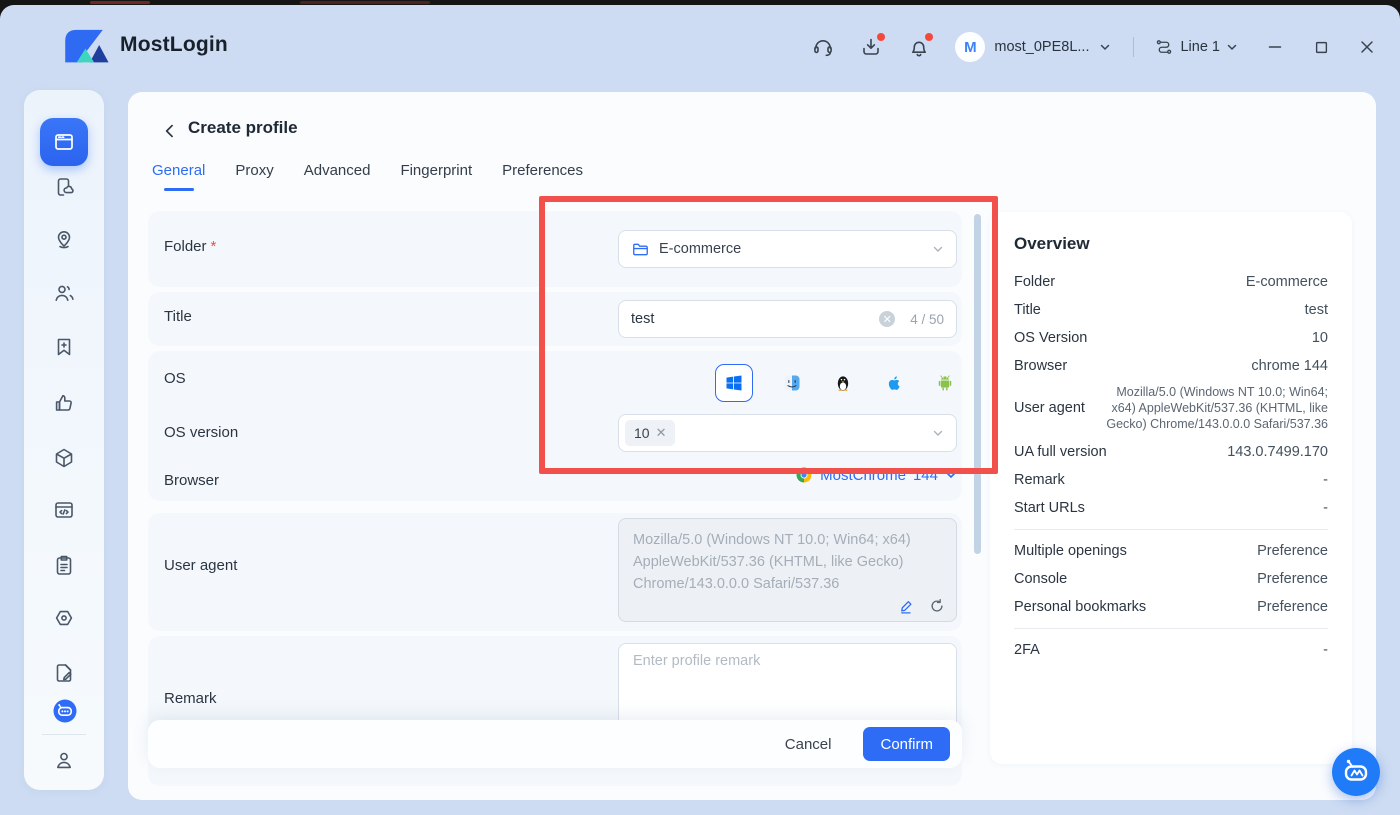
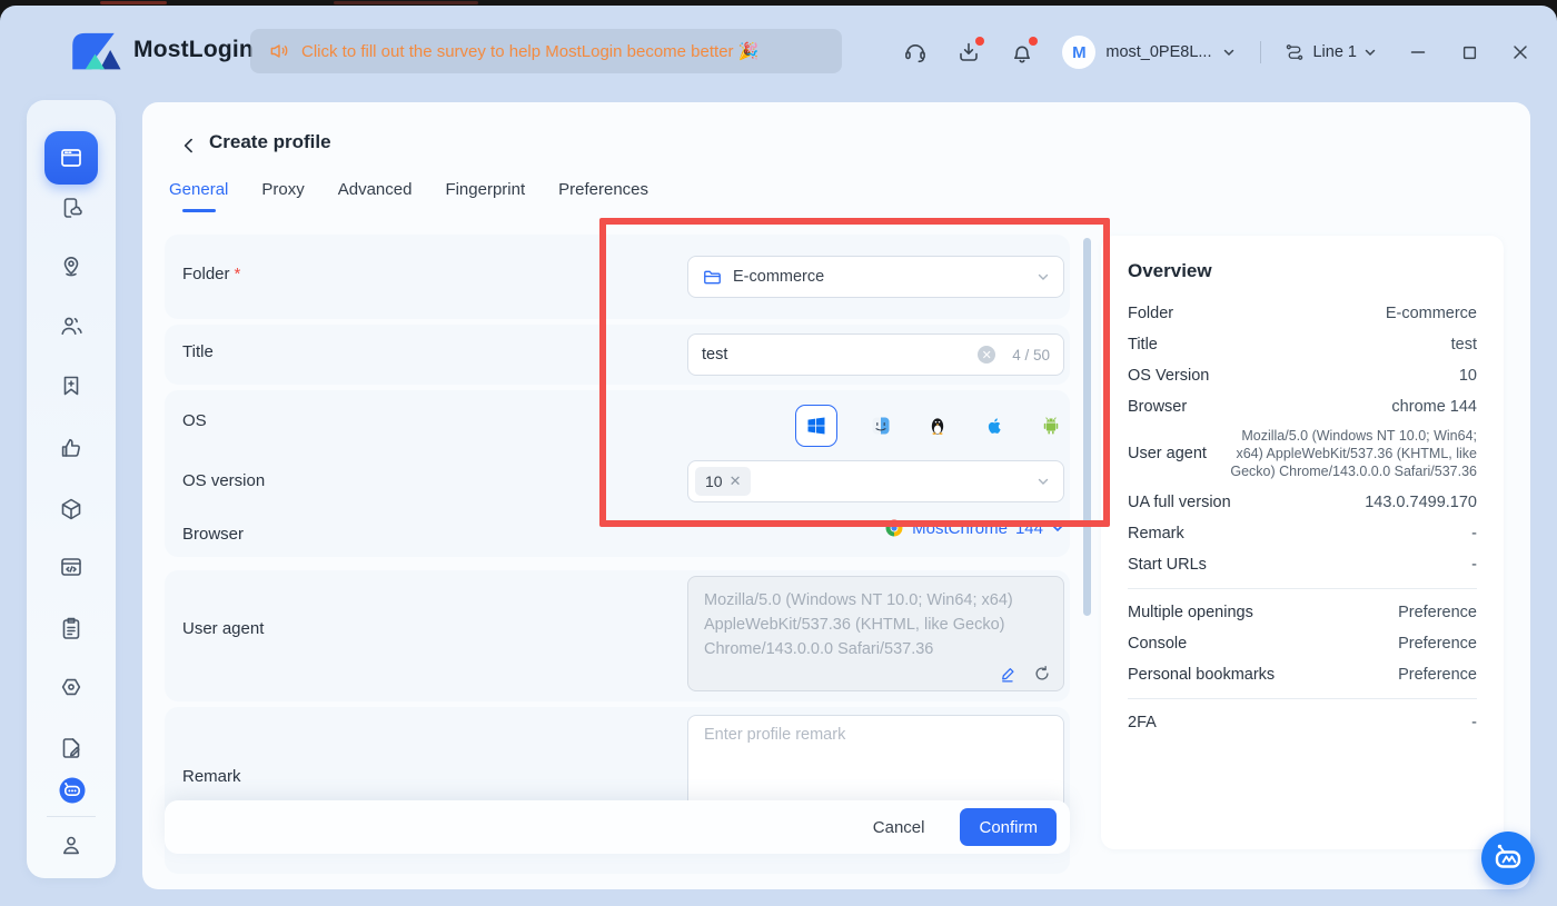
  MostLogin
+ Click to fill out the survey to help MostLogin become better 🎉
  M
  most_0PE8L...
  Line 1
  Create profile
  General
  Proxy
  Advanced
  Fingerprint
  Preferences
  Folder *
  Title
  OS
  OS version
  Browser
  User agent
  Remark
  E-commerce
  test
  ✕
  4 / 50
  10
  ✕
  MostChrome
  144
  Mozilla/5.0 (Windows NT 10.0; Win64; x64) AppleWebKit/537.36 (KHTML, like Gecko) Chrome/143.0.0.0 Safari/537.36
  Enter profile remark
  Cancel
  Confirm
  Overview
  Folder
  E-commerce
  Title
  test
  OS Version
  10
  Browser
  chrome 144
  User agent
  Mozilla/5.0 (Windows NT 10.0; Win64; x64) AppleWebKit/537.36 (KHTML, like Gecko) Chrome/143.0.0.0 Safari/537.36
  UA full version
  143.0.7499.170
  Remark
  -
  Start URLs
  -
  Multiple openings
  Preference
  Console
  Preference
  Personal bookmarks
  Preference
  2FA
  -
